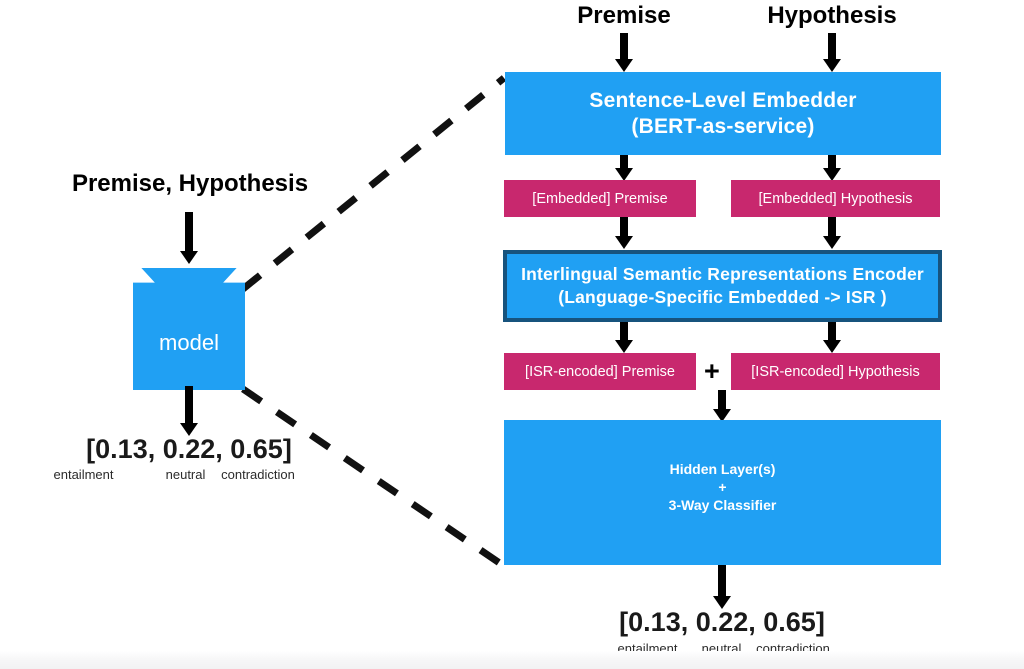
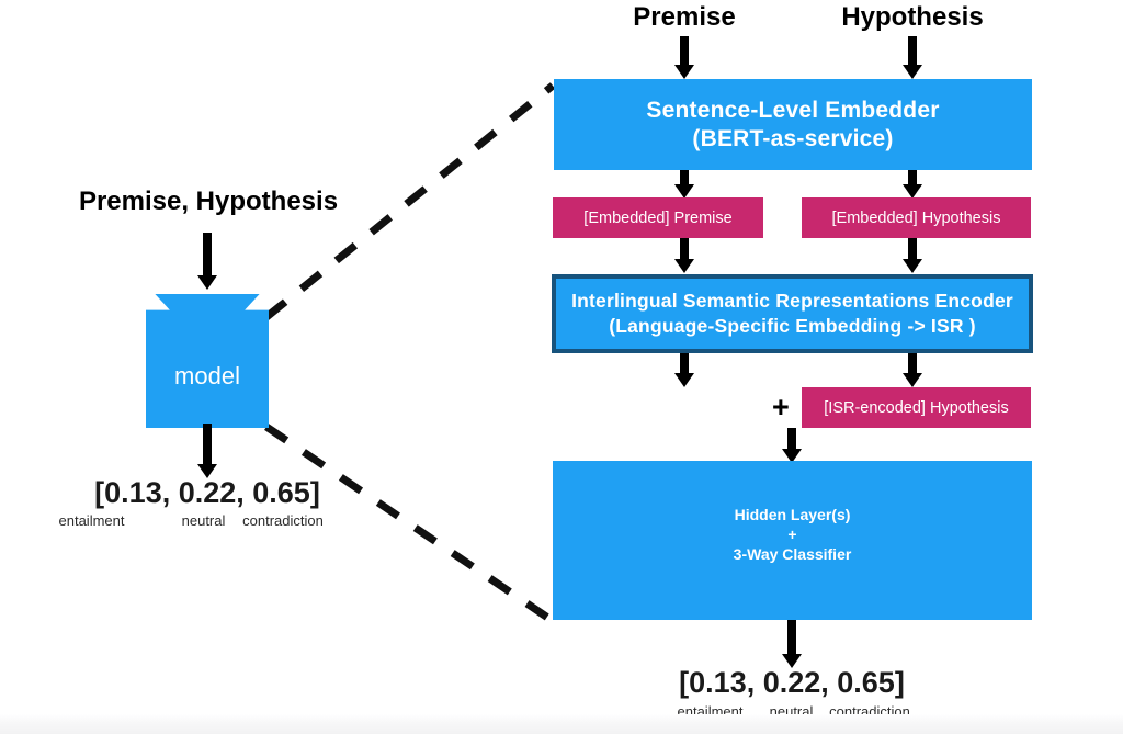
  Premise, Hypothesis
  model
  [0.13, 0.22, 0.65]
  entailment
  neutral
  contradiction
  Premise
  Hypothesis
  Sentence-Level Embedder
  (BERT-as-service)
  [Embedded] Premise
  [Embedded] Hypothesis
  Interlingual Semantic Representations Encoder
- (Language-Specific Embedded -> ISR )
+ (Language-Specific Embedding -> ISR )
- [ISR-encoded] Premise
  +
  [ISR-encoded] Hypothesis
  Hidden Layer(s)
  +
  3-Way Classifier
  [0.13, 0.22, 0.65]
  entailment
  neutral
  contradiction
